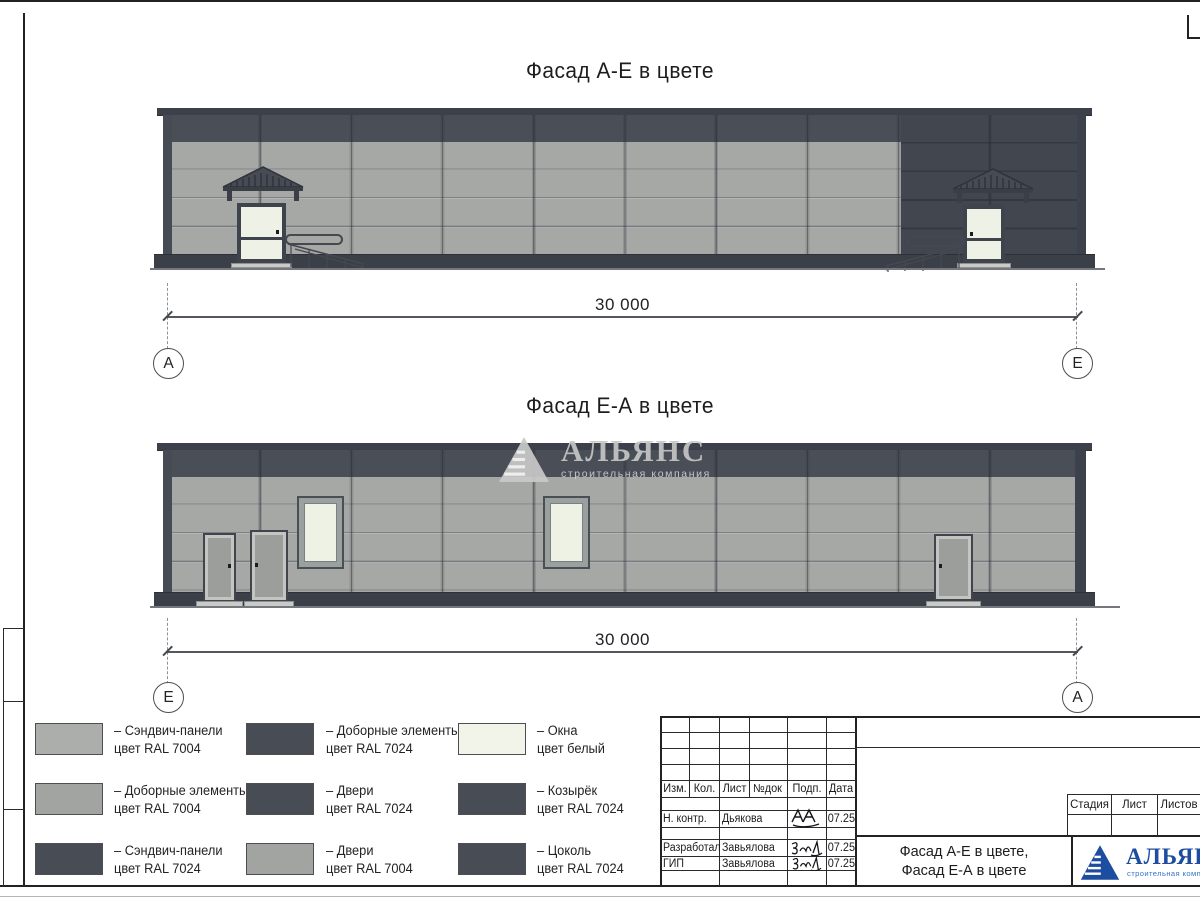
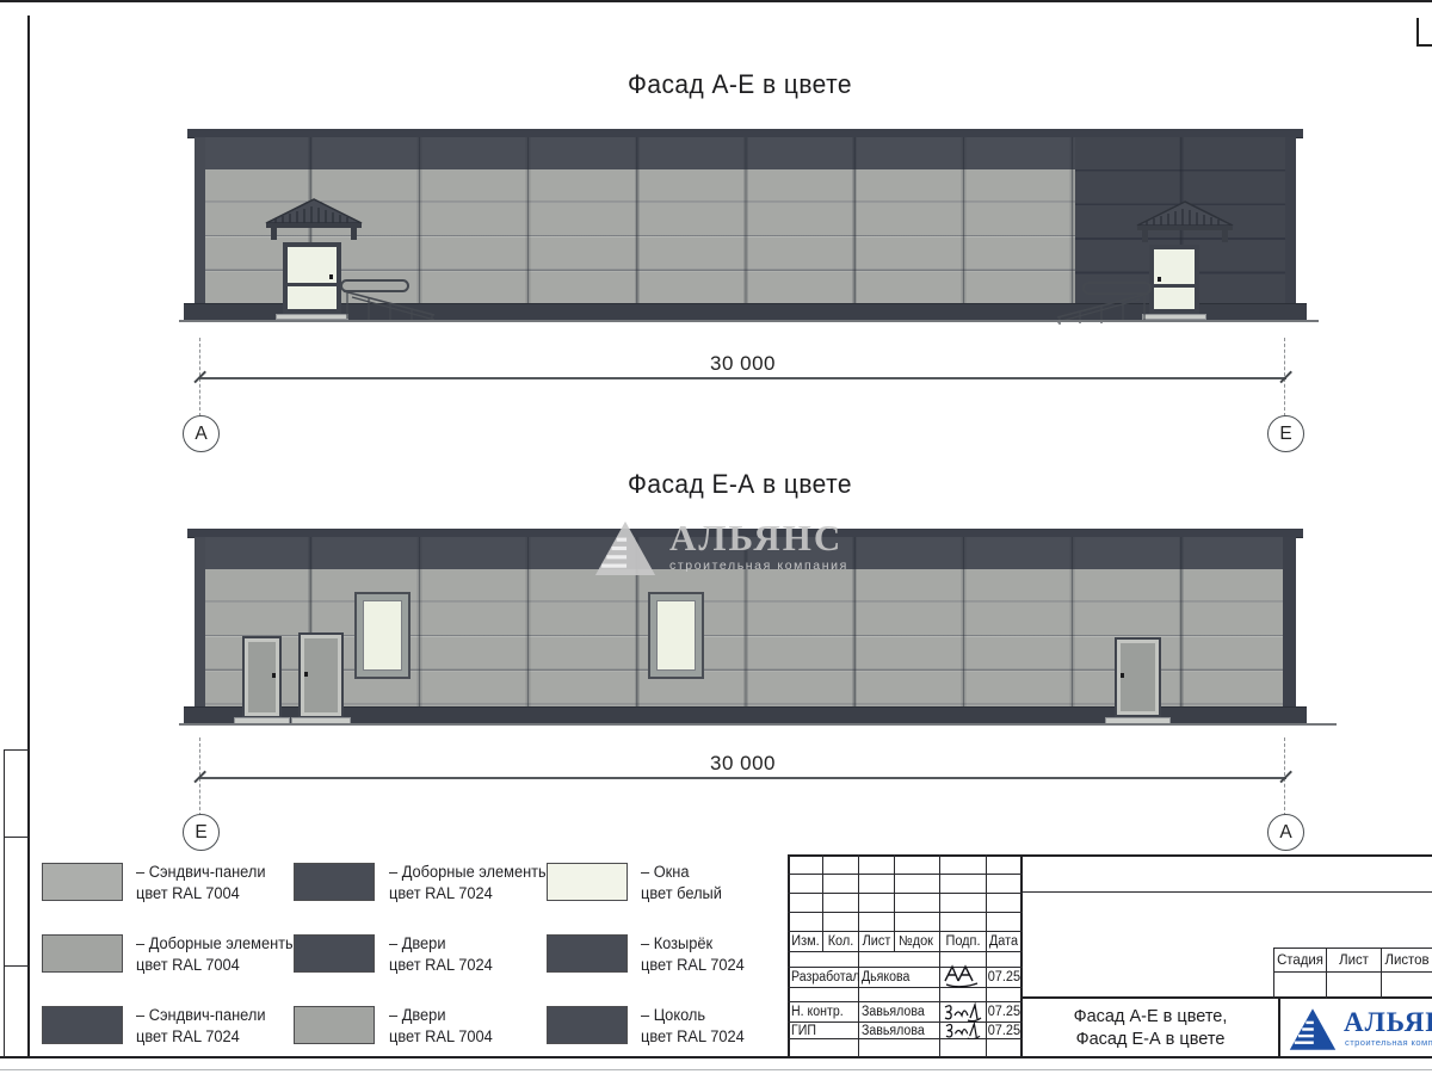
  Фасад А-Е в цвете
  30 000
  А
  Е
  Фасад Е-А в цвете
  АЛЬЯНС
  строительная компания
  30 000
  Е
  А
  – Сэндвич-панели
  цвет RAL 7004
  – Доборные элементы
  цвет RAL 7004
  – Сэндвич-панели
  цвет RAL 7024
  – Доборные элементы
  цвет RAL 7024
  – Двери
  цвет RAL 7024
  – Двери
  цвет RAL 7004
  – Окна
  цвет белый
  – Козырёк
  цвет RAL 7024
  – Цоколь
  цвет RAL 7024
  Изм.
  Кол.
  Лист
  №док
  Подп.
  Дата
- Н. контр.
+ Разработал
  Дьякова
  07.25
- Разработал
+ Н. контр.
  Завьялова
  07.25
  ГИП
  Завьялова
  07.25
  Стадия
  Лист
  Листов
  Фасад А-Е в цвете,
  Фасад Е-А в цвете
  строительная комп
